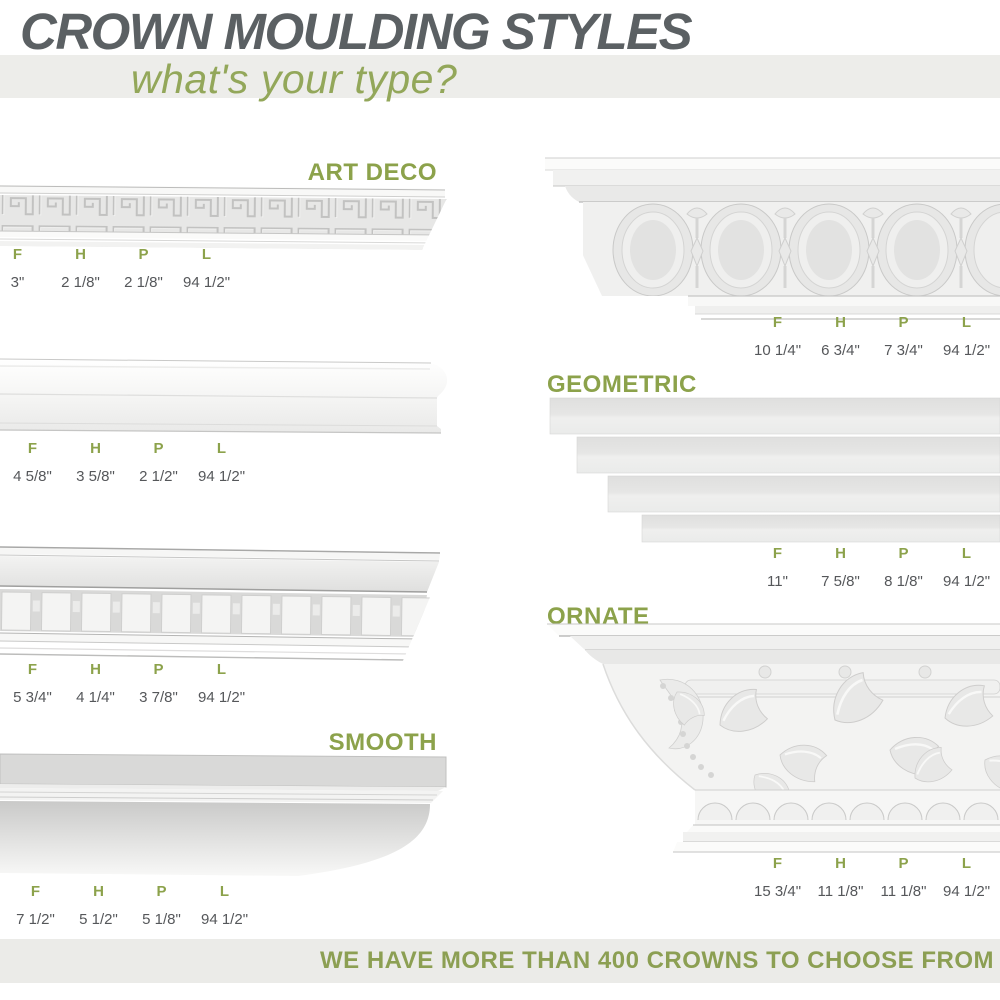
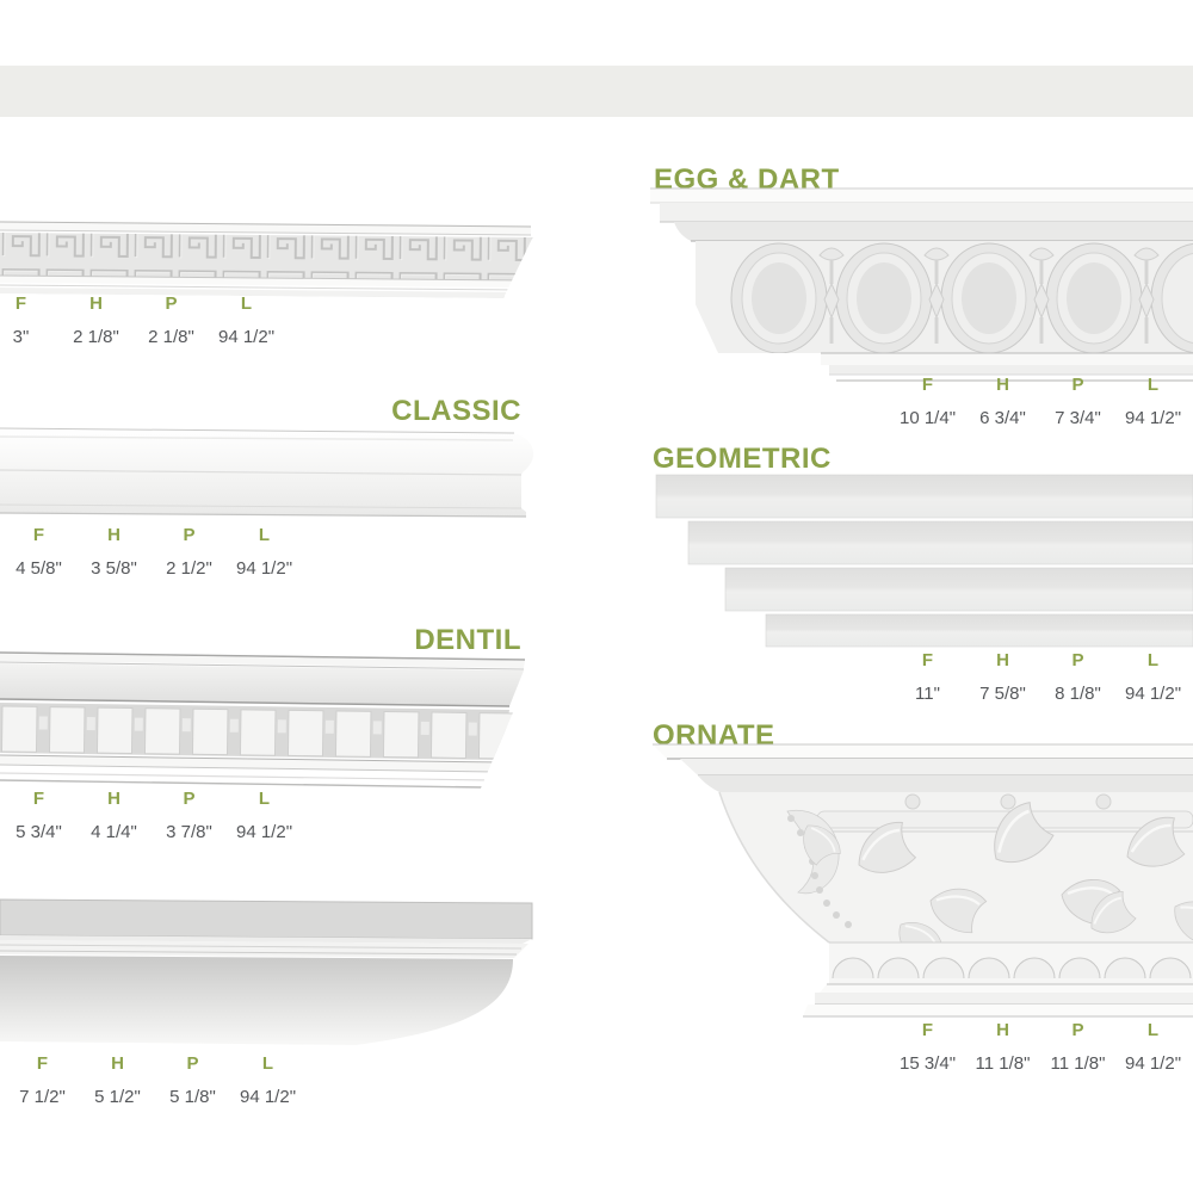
- CROWN MOULDING STYLES
- what's your type?
- ART DECO
  F
  H
  P
  L
  3"
  2 1/8"
  2 1/8"
  94 1/2"
+ CLASSIC
  F
  H
  P
  L
  4 5/8"
  3 5/8"
  2 1/2"
  94 1/2"
+ DENTIL
  F
  H
  P
  L
  5 3/4"
  4 1/4"
  3 7/8"
  94 1/2"
- SMOOTH
  F
  H
  P
  L
  7 1/2"
  5 1/2"
  5 1/8"
  94 1/2"
+ EGG & DART
  F
  H
  P
  L
  10 1/4"
  6 3/4"
  7 3/4"
  94 1/2"
  GEOMETRIC
  F
  H
  P
  L
  11"
  7 5/8"
  8 1/8"
  94 1/2"
  ORNATE
  F
  H
  P
  L
  15 3/4"
  11 1/8"
  11 1/8"
  94 1/2"
- WE HAVE MORE THAN 400 CROWNS TO CHOOSE FROM
